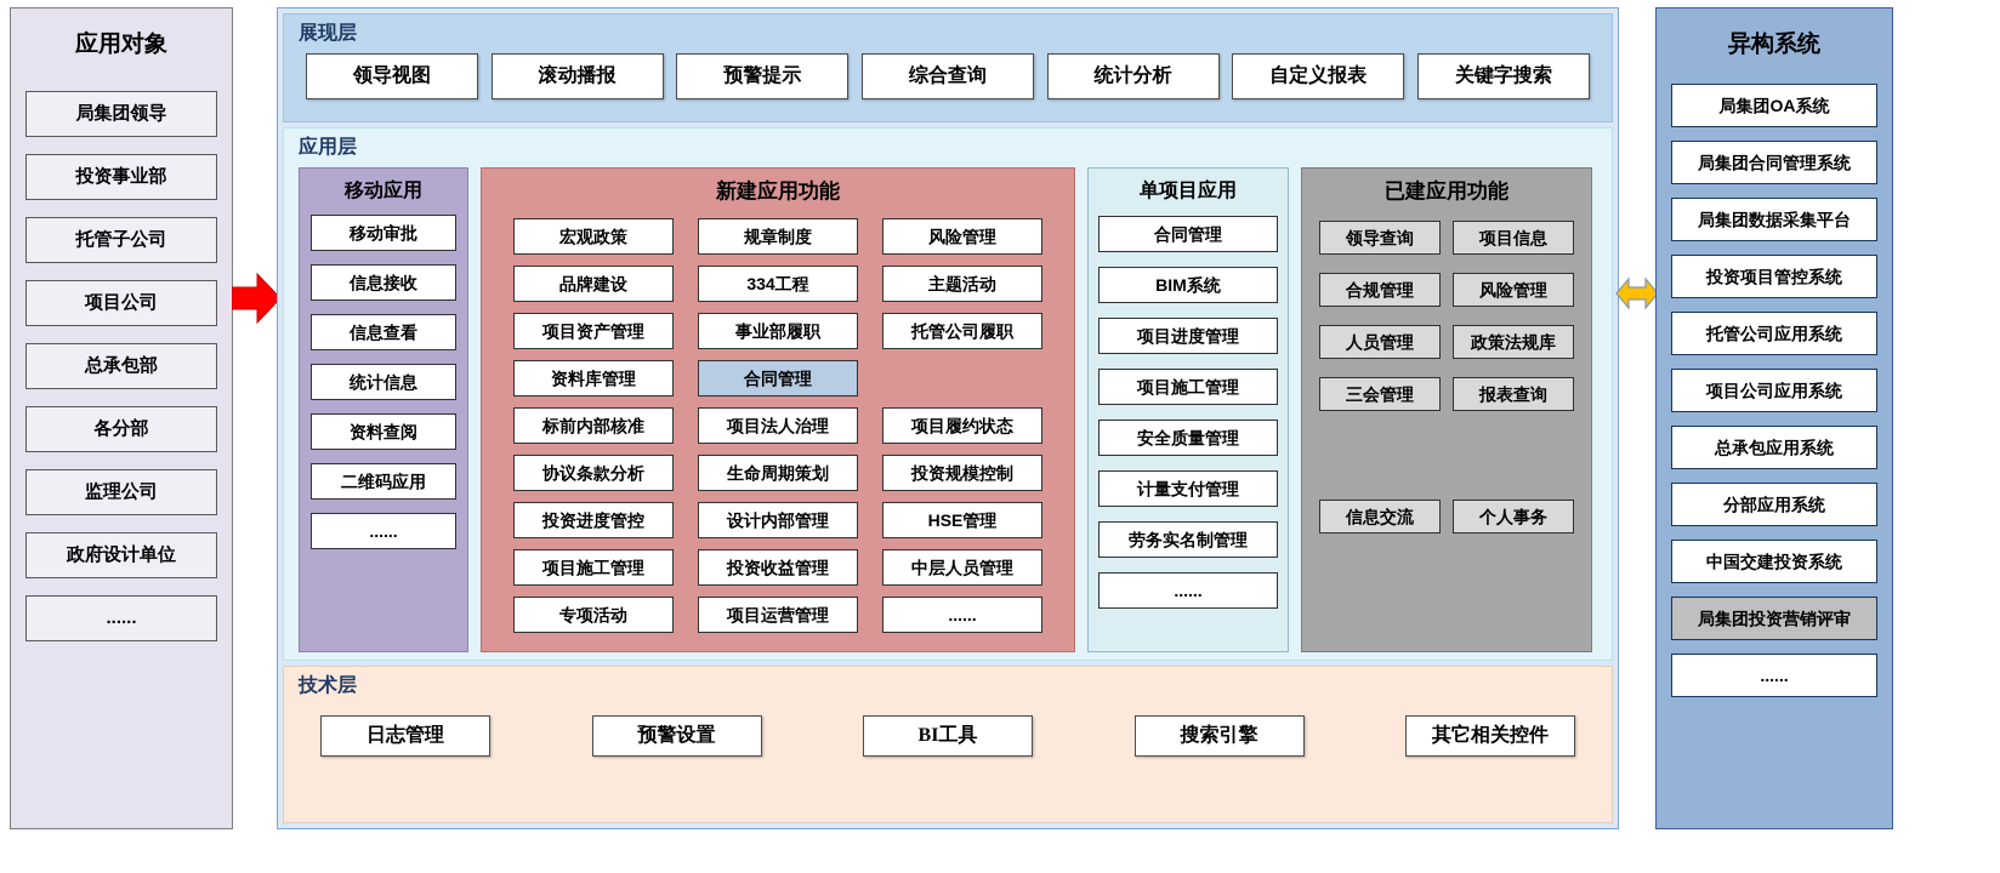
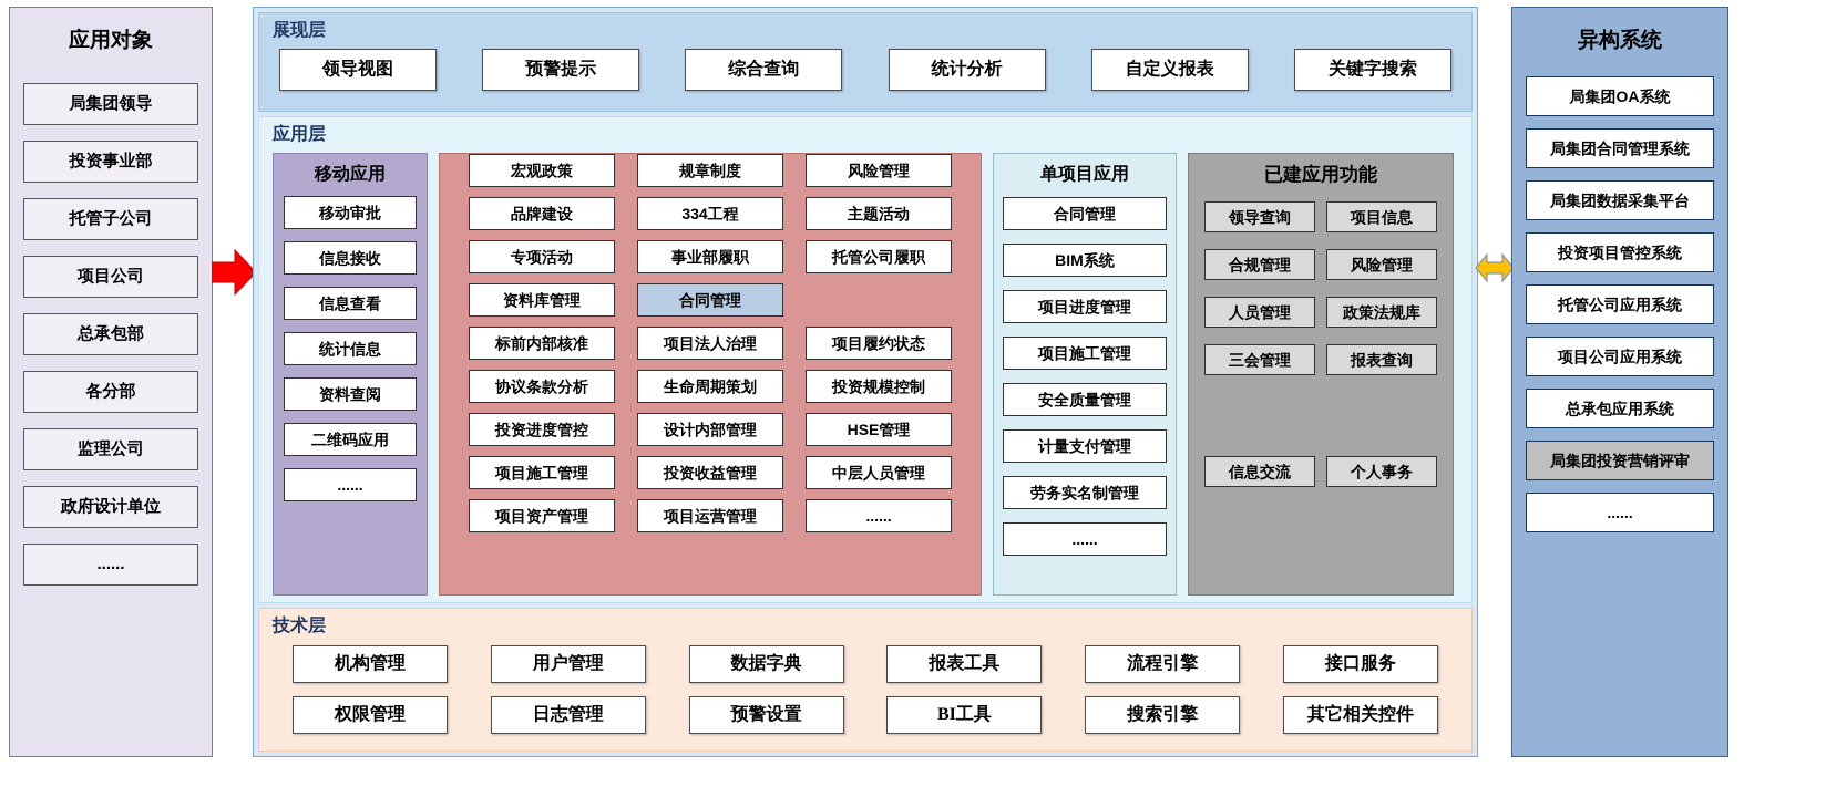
  应用对象
  局集团领导
  投资事业部
  托管子公司
  项目公司
  总承包部
  各分部
  监理公司
  政府设计单位
  ......
  展现层
  领导视图
- 滚动播报
  预警提示
  综合查询
  统计分析
  自定义报表
  关键字搜索
  应用层
  移动应用
  移动审批
  信息接收
  信息查看
  统计信息
  资料查阅
  二维码应用
  ......
- 新建应用功能
  宏观政策
  品牌建设
- 项目资产管理
+ 专项活动
  资料库管理
  标前内部核准
  协议条款分析
  投资进度管控
  项目施工管理
- 专项活动
+ 项目资产管理
  规章制度
  334工程
  事业部履职
  合同管理
  项目法人治理
  生命周期策划
  设计内部管理
  投资收益管理
  项目运营管理
  风险管理
  主题活动
  托管公司履职
  项目履约状态
  投资规模控制
  HSE管理
  中层人员管理
  ......
  单项目应用
  合同管理
  BIM系统
  项目进度管理
  项目施工管理
  安全质量管理
  计量支付管理
  劳务实名制管理
  ......
  已建应用功能
  领导查询
  项目信息
  合规管理
  风险管理
  人员管理
  政策法规库
  三会管理
  报表查询
  信息交流
  个人事务
  技术层
+ 机构管理
+ 用户管理
+ 数据字典
+ 报表工具
+ 流程引擎
+ 接口服务
+ 权限管理
  日志管理
  预警设置
  BI工具
  搜索引擎
  其它相关控件
  异构系统
  局集团OA系统
  局集团合同管理系统
  局集团数据采集平台
  投资项目管控系统
  托管公司应用系统
  项目公司应用系统
  总承包应用系统
- 分部应用系统
- 中国交建投资系统
  局集团投资营销评审
  ......
